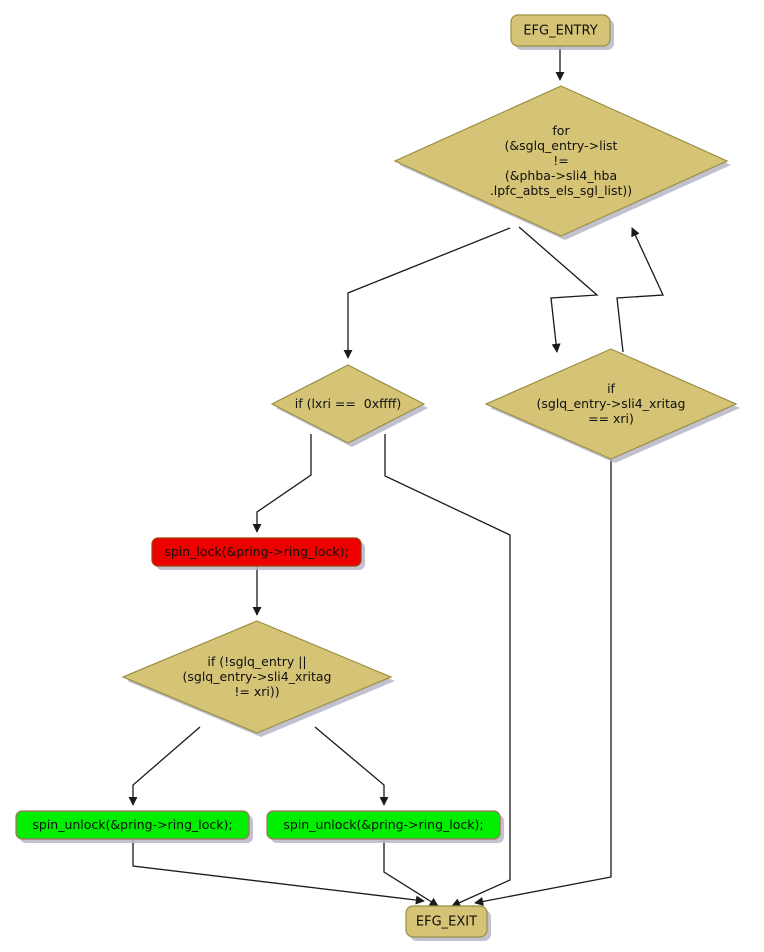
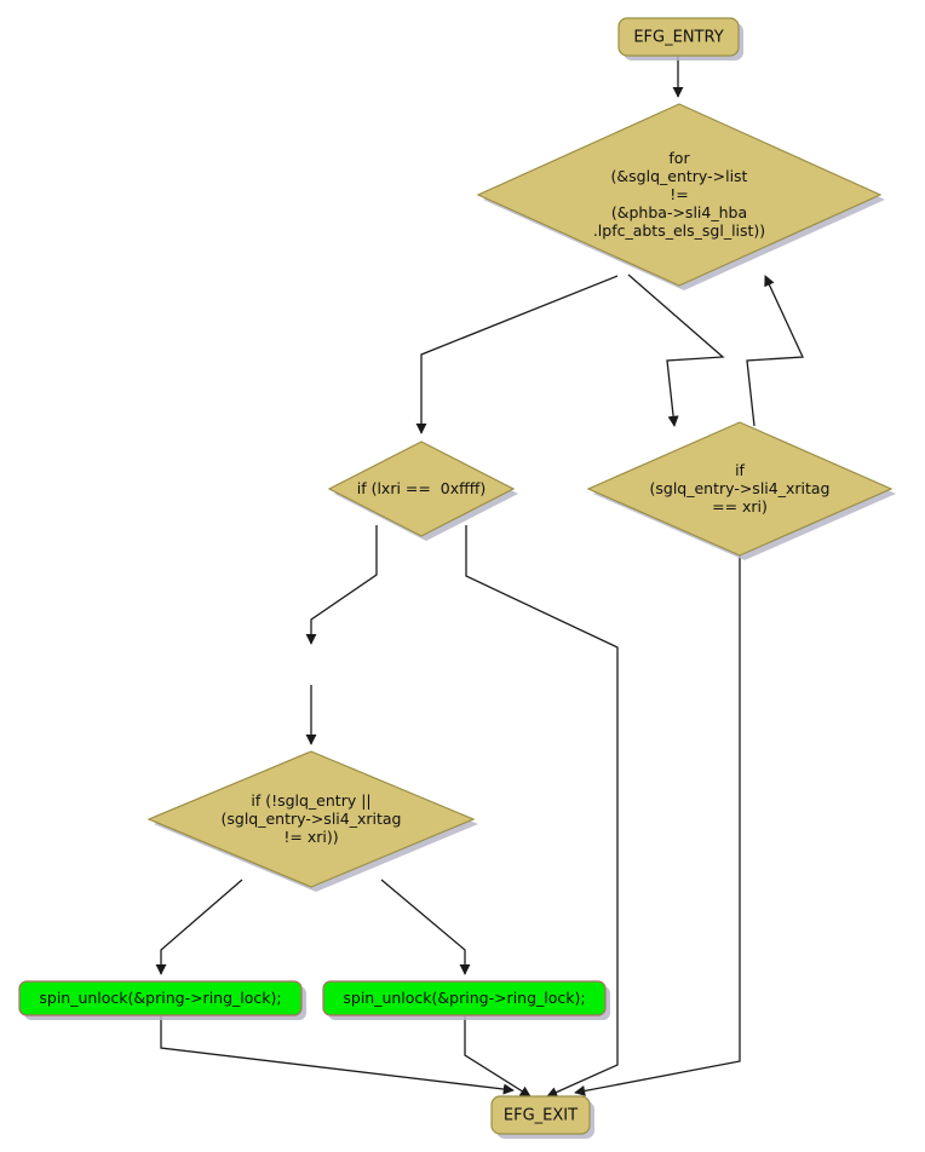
  EFG_ENTRY
  for (&sglq_entry->list != (&phba->sli4_hba .lpfc_abts_els_sgl_list))
  if (lxri == 0xffff)
  if (sglq_entry->sli4_xritag == xri)
- spin_lock(&pring->ring_lock);
  if (!sglq_entry || (sglq_entry->sli4_xritag != xri))
  spin_unlock(&pring->ring_lock);
  spin_unlock(&pring->ring_lock);
  EFG_EXIT
